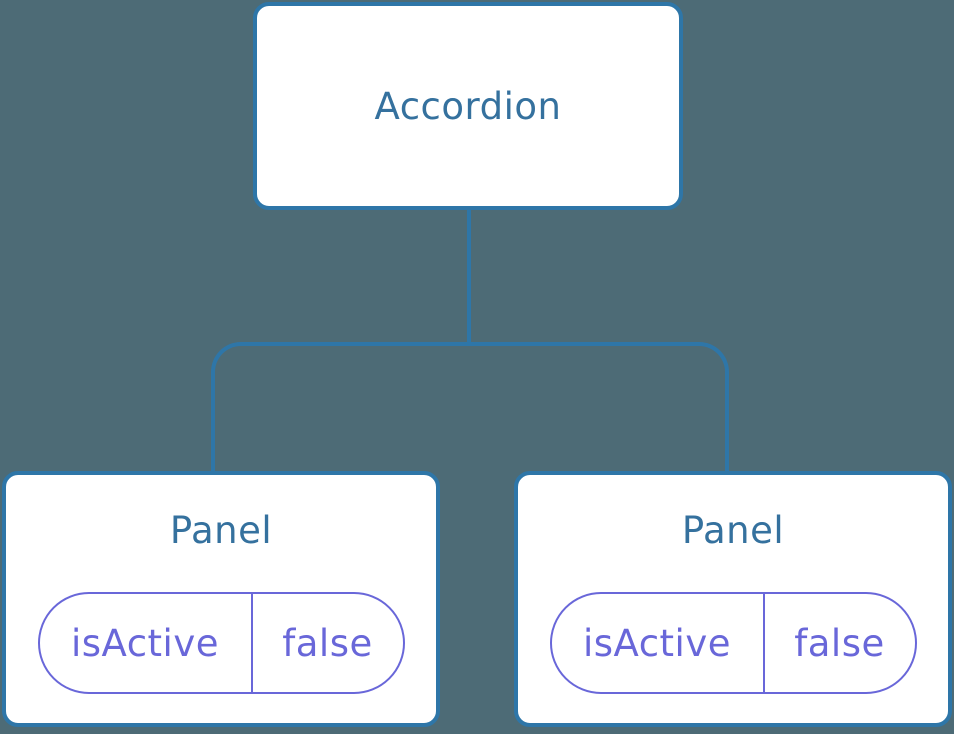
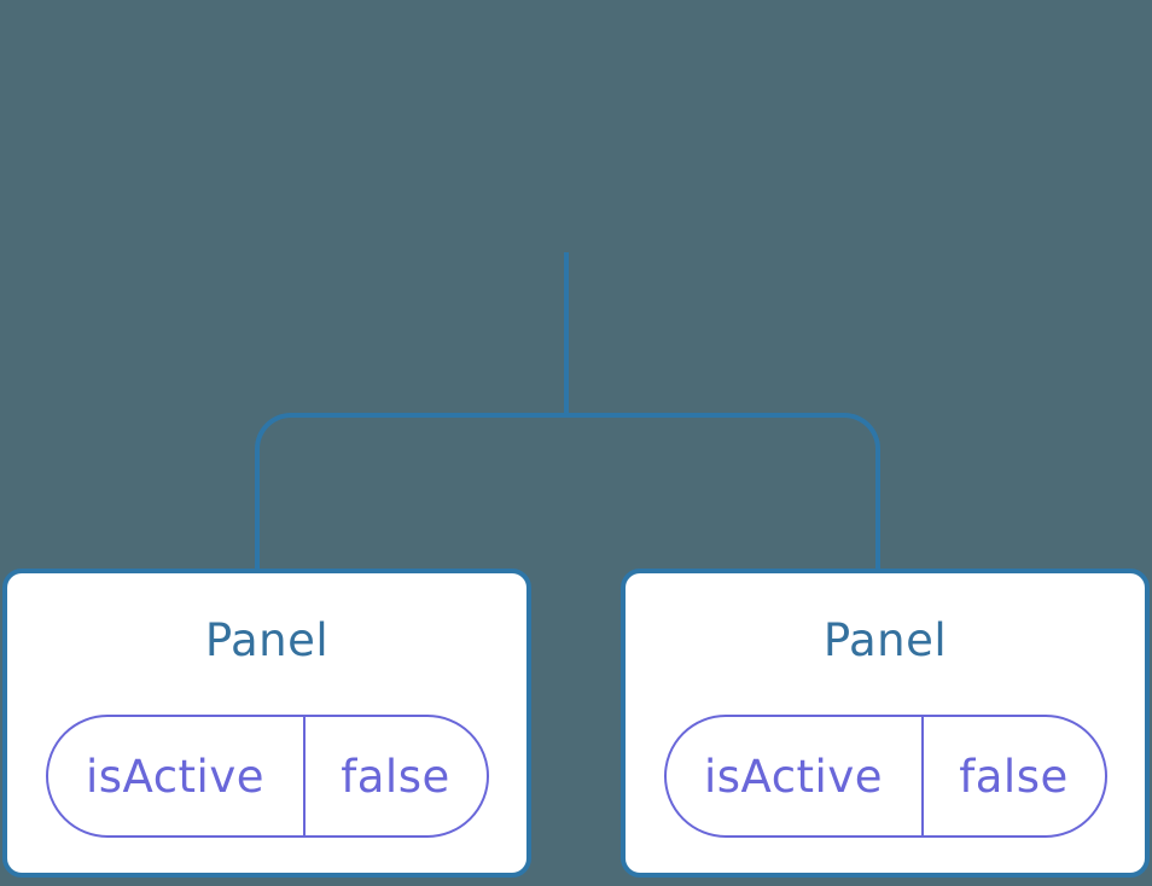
- Accordion
  Panel
  isActive
  false
  Panel
  isActive
  false
